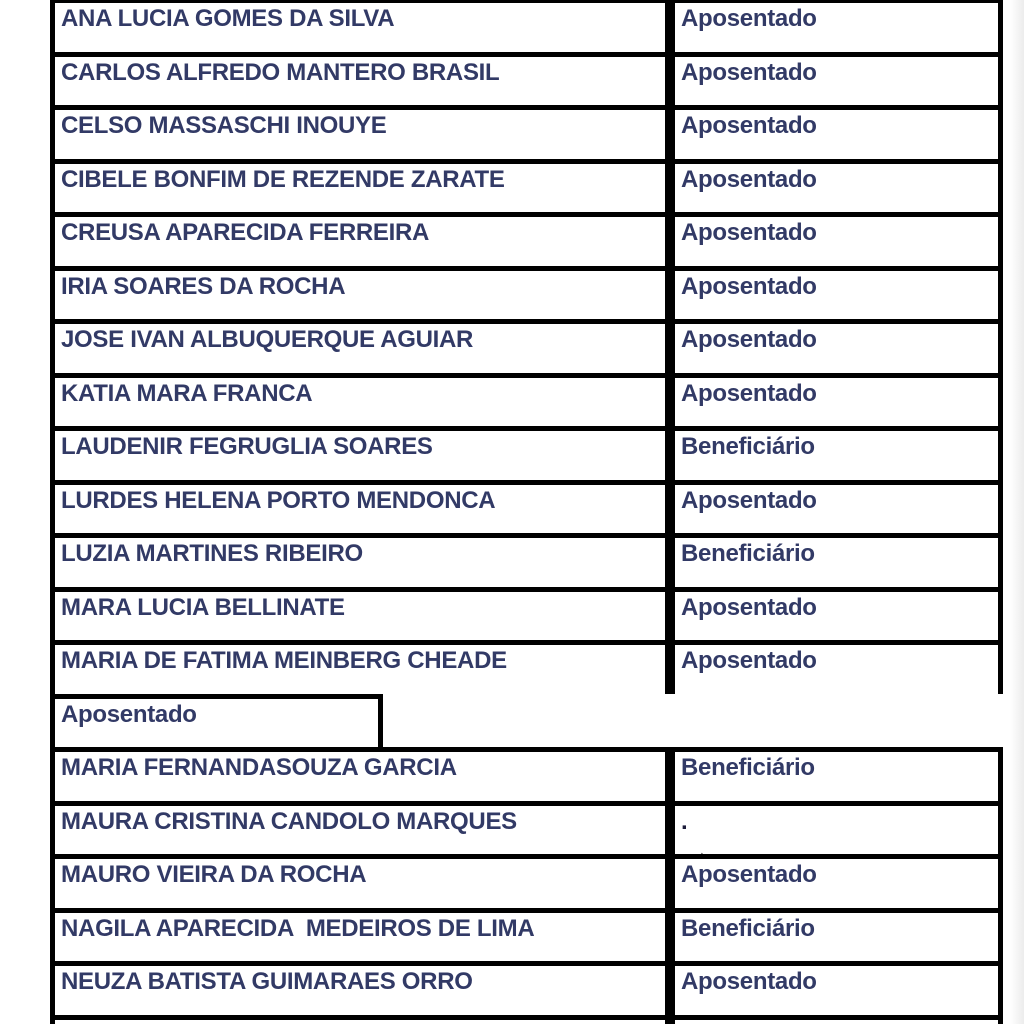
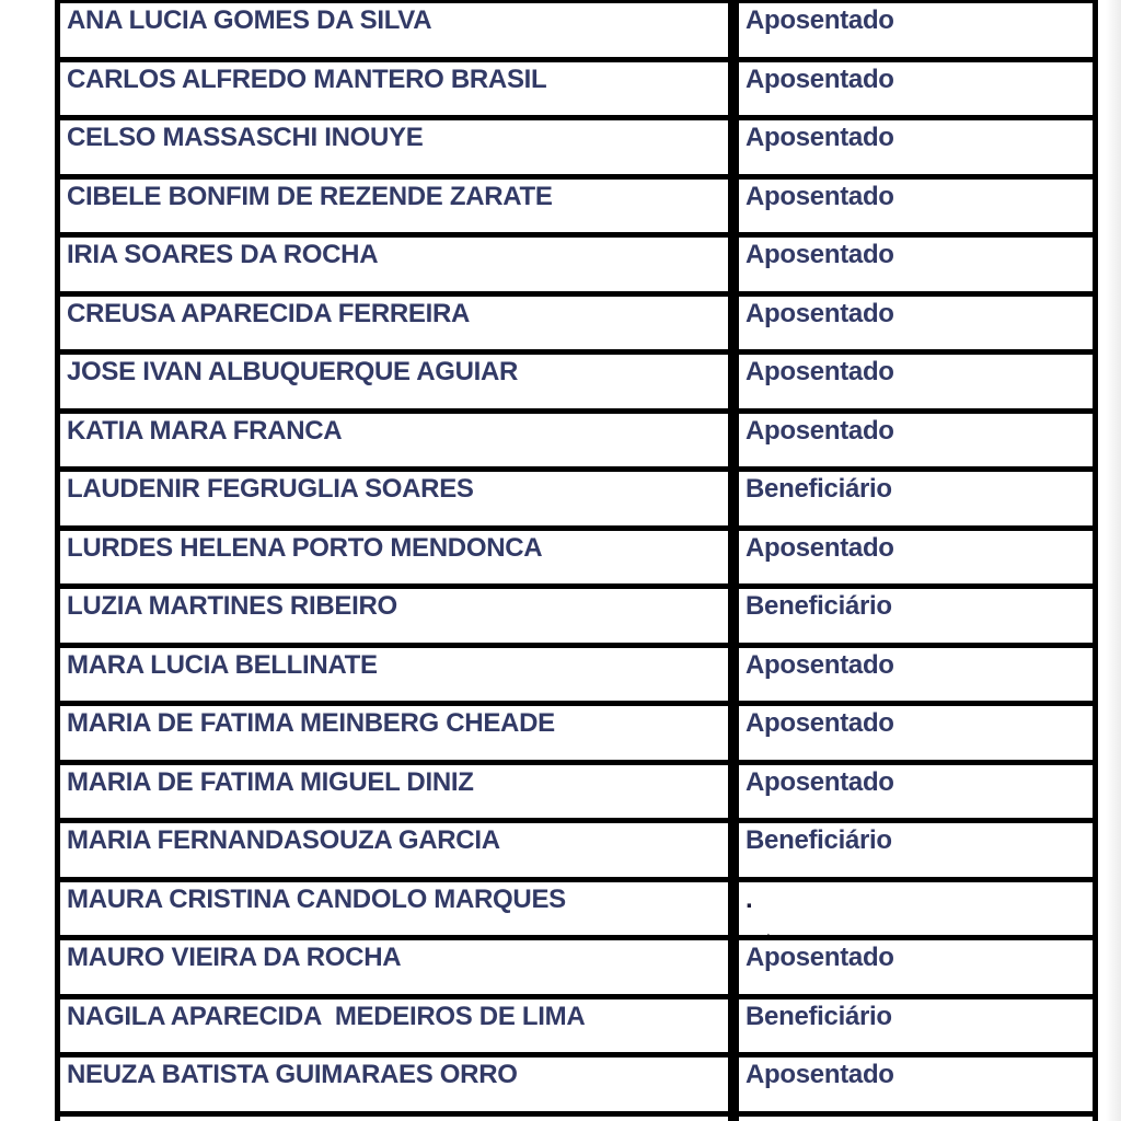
  ANA LUCIA GOMES DA SILVA
  Aposentado
  CARLOS ALFREDO MANTERO BRASIL
  Aposentado
  CELSO MASSASCHI INOUYE
  Aposentado
  CIBELE BONFIM DE REZENDE ZARATE
  Aposentado
- CREUSA APARECIDA FERREIRA
+ IRIA SOARES DA ROCHA
  Aposentado
- IRIA SOARES DA ROCHA
+ CREUSA APARECIDA FERREIRA
  Aposentado
  JOSE IVAN ALBUQUERQUE AGUIAR
  Aposentado
  KATIA MARA FRANCA
  Aposentado
  LAUDENIR FEGRUGLIA SOARES
  Beneficiário
  LURDES HELENA PORTO MENDONCA
  Aposentado
  LUZIA MARTINES RIBEIRO
  Beneficiário
  MARA LUCIA BELLINATE
  Aposentado
  MARIA DE FATIMA MEINBERG CHEADE
  Aposentado
+ MARIA DE FATIMA MIGUEL DINIZ
  Aposentado
  MARIA FERNANDASOUZA GARCIA
  Beneficiário
  MAURA CRISTINA CANDOLO MARQUES
  .
  MAURO VIEIRA DA ROCHA
  Aposentado
  NAGILA APARECIDA MEDEIROS DE LIMA
  Beneficiário
  NEUZA BATISTA GUIMARAES ORRO
  Aposentado
